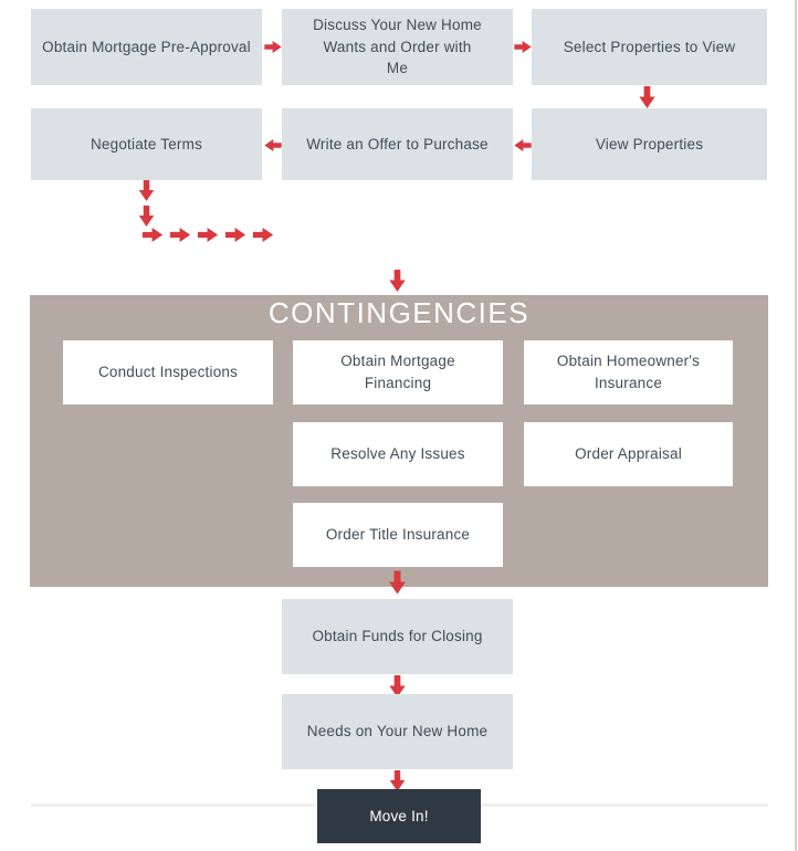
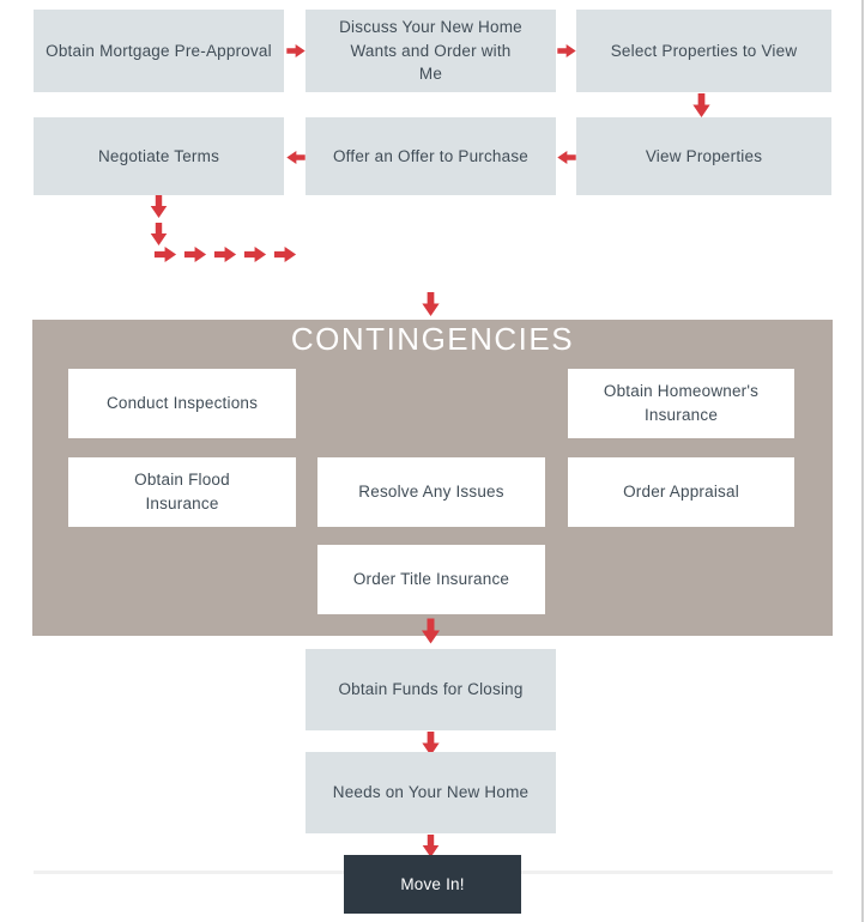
  Obtain Mortgage Pre-Approval
  Discuss Your New Home Wants and Order with Me
  Select Properties to View
  Negotiate Terms
- Write an Offer to Purchase
+ Offer an Offer to Purchase
  View Properties
  CONTINGENCIES
  Conduct Inspections
- Obtain Mortgage Financing
  Obtain Homeowner's Insurance
+ Obtain Flood Insurance
  Resolve Any Issues
  Order Appraisal
  Order Title Insurance
  Obtain Funds for Closing
  Needs on Your New Home
  Move In!
